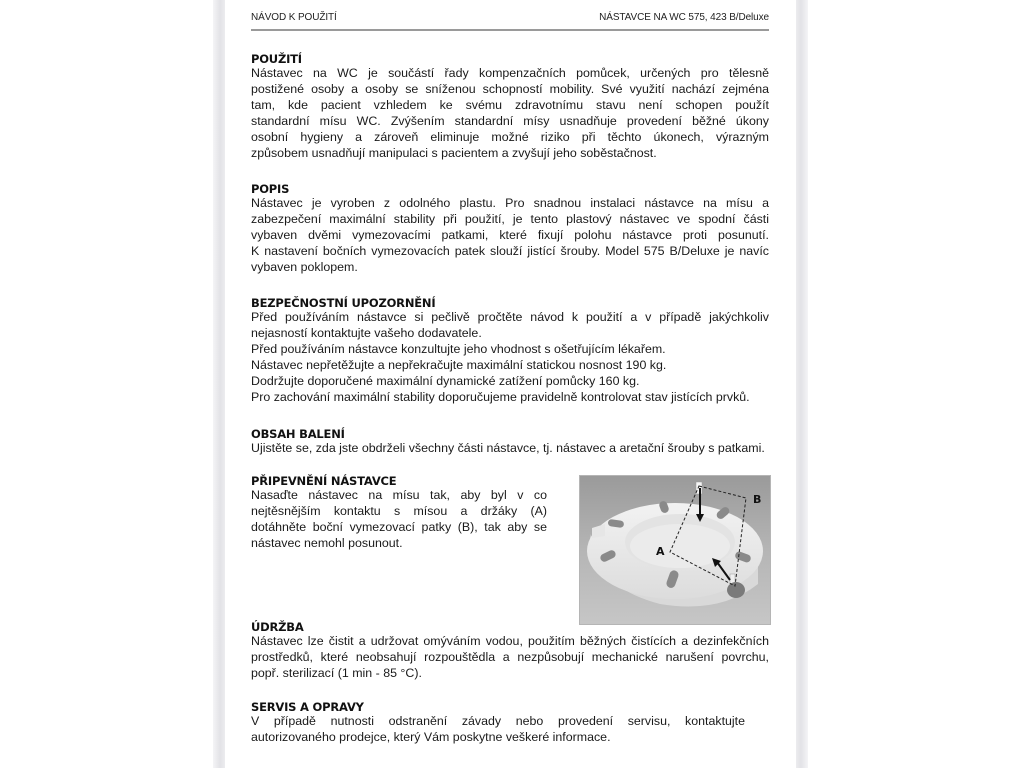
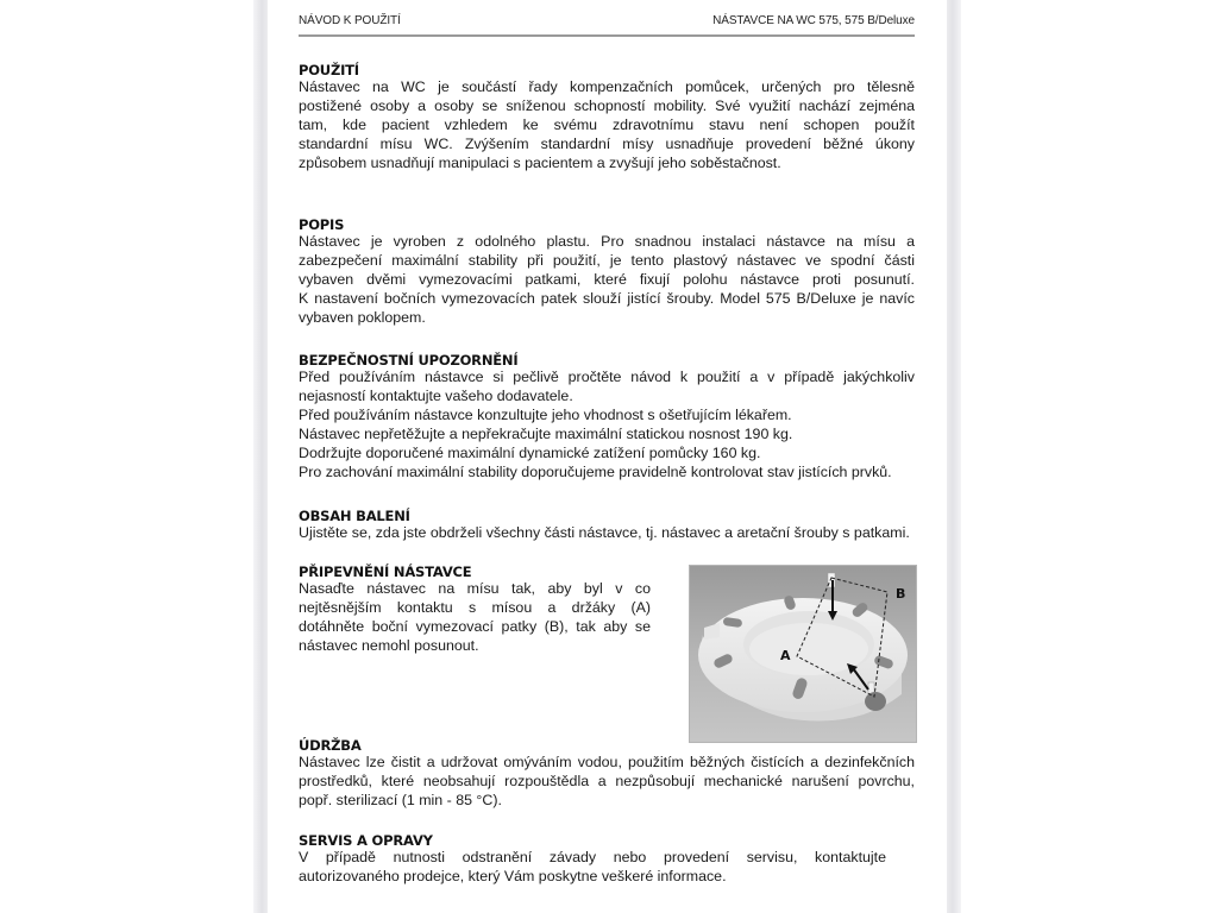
  NÁVOD K POUŽITÍ
- NÁSTAVCE NA WC 575, 423 B/Deluxe
+ NÁSTAVCE NA WC 575, 575 B/Deluxe
  POUŽITÍ
  Nástavec na WC je součástí řady kompenzačních pomůcek, určených pro tělesně
  postižené osoby a osoby se sníženou schopností mobility. Své využití nachází zejména
  tam, kde pacient vzhledem ke svému zdravotnímu stavu není schopen použít
  standardní mísu WC. Zvýšením standardní mísy usnadňuje provedení běžné úkony
- osobní hygieny a zároveň eliminuje možné riziko při těchto úkonech, výrazným
  způsobem usnadňují manipulaci s pacientem a zvyšují jeho soběstačnost.
  POPIS
  Nástavec je vyroben z odolného plastu. Pro snadnou instalaci nástavce na mísu a
  zabezpečení maximální stability při použití, je tento plastový nástavec ve spodní části
  vybaven dvěmi vymezovacími patkami, které fixují polohu nástavce proti posunutí.
  K nastavení bočních vymezovacích patek slouží jistící šrouby. Model 575 B/Deluxe je navíc
  vybaven poklopem.
  BEZPEČNOSTNÍ UPOZORNĚNÍ
  Před používáním nástavce si pečlivě pročtěte návod k použití a v případě jakýchkoliv
  nejasností kontaktujte vašeho dodavatele.
  Před používáním nástavce konzultujte jeho vhodnost s ošetřujícím lékařem.
  Nástavec nepřetěžujte a nepřekračujte maximální statickou nosnost 190 kg.
  Dodržujte doporučené maximální dynamické zatížení pomůcky 160 kg.
  Pro zachování maximální stability doporučujeme pravidelně kontrolovat stav jistících prvků.
  OBSAH BALENÍ
  Ujistěte se, zda jste obdrželi všechny části nástavce, tj. nástavec a aretační šrouby s patkami.
  PŘIPEVNĚNÍ NÁSTAVCE
  Nasaďte nástavec na mísu tak, aby byl v co
  nejtěsnějším kontaktu s mísou a držáky (A)
  dotáhněte boční vymezovací patky (B), tak aby se
  nástavec nemohl posunout.
  A
  B
  ÚDRŽBA
  Nástavec lze čistit a udržovat omýváním vodou, použitím běžných čistících a dezinfekčních
  prostředků, které neobsahují rozpouštědla a nezpůsobují mechanické narušení povrchu,
  popř. sterilizací (1 min - 85 °C).
  SERVIS A OPRAVY
  V případě nutnosti odstranění závady nebo provedení servisu, kontaktujte
  autorizovaného prodejce, který Vám poskytne veškeré informace.
